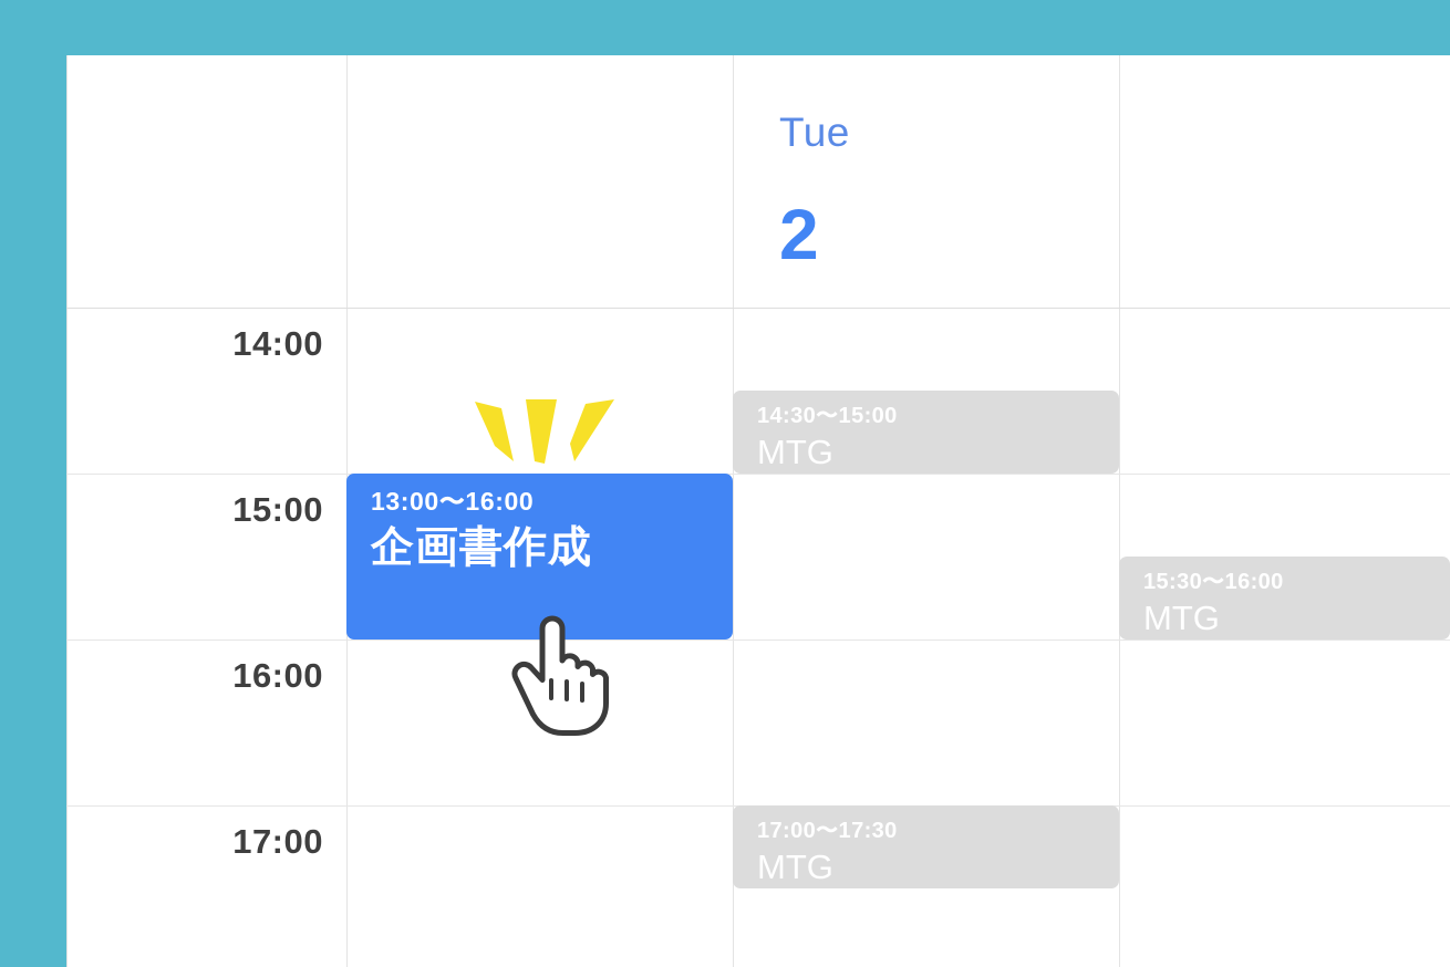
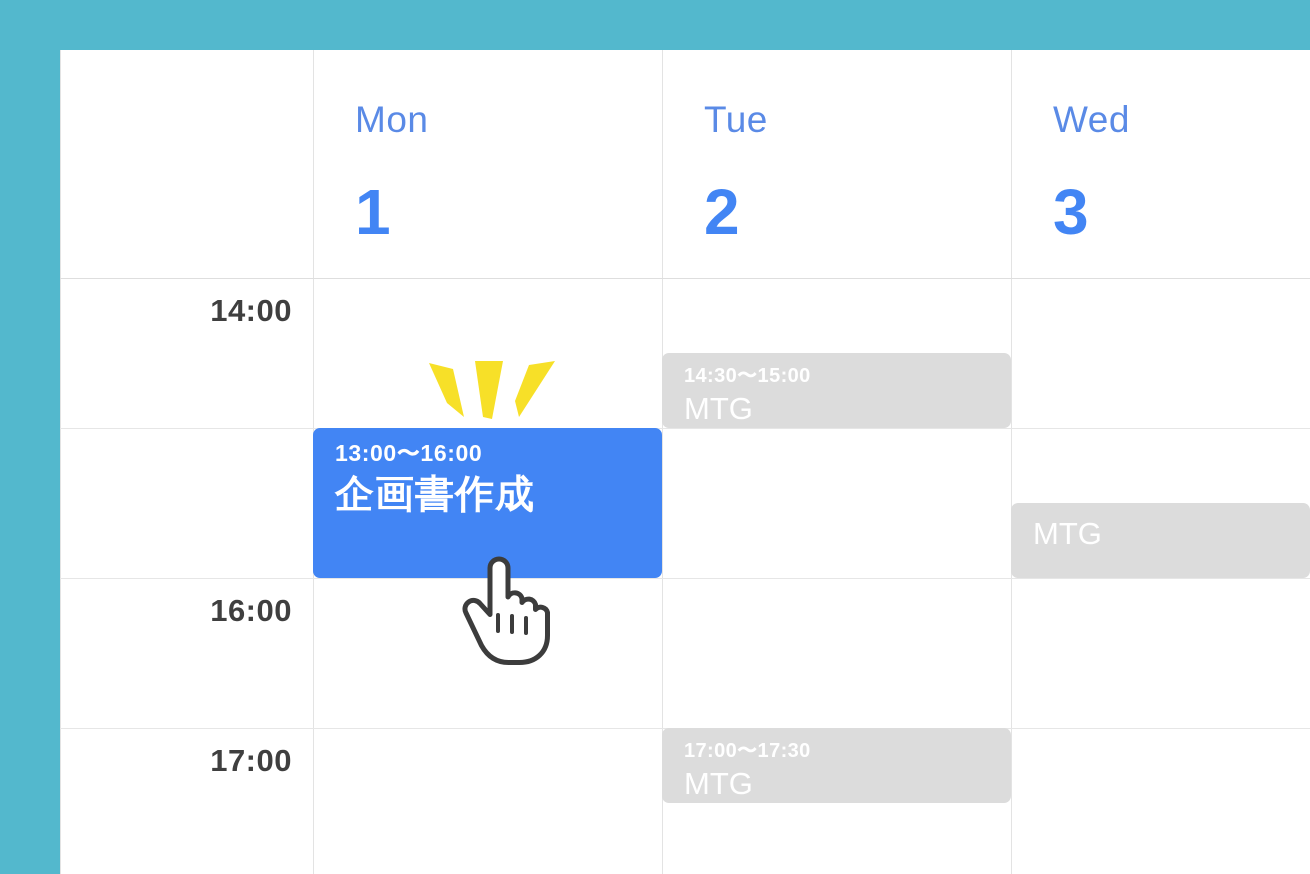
+ Mon
+ 1
  Tue
  2
+ Wed
+ 3
  14:00
- 15:00
  16:00
  17:00
  14:30〜15:00
  MTG
- 15:30〜16:00
  MTG
  17:00〜17:30
  MTG
  13:00〜16:00
  企画書作成
